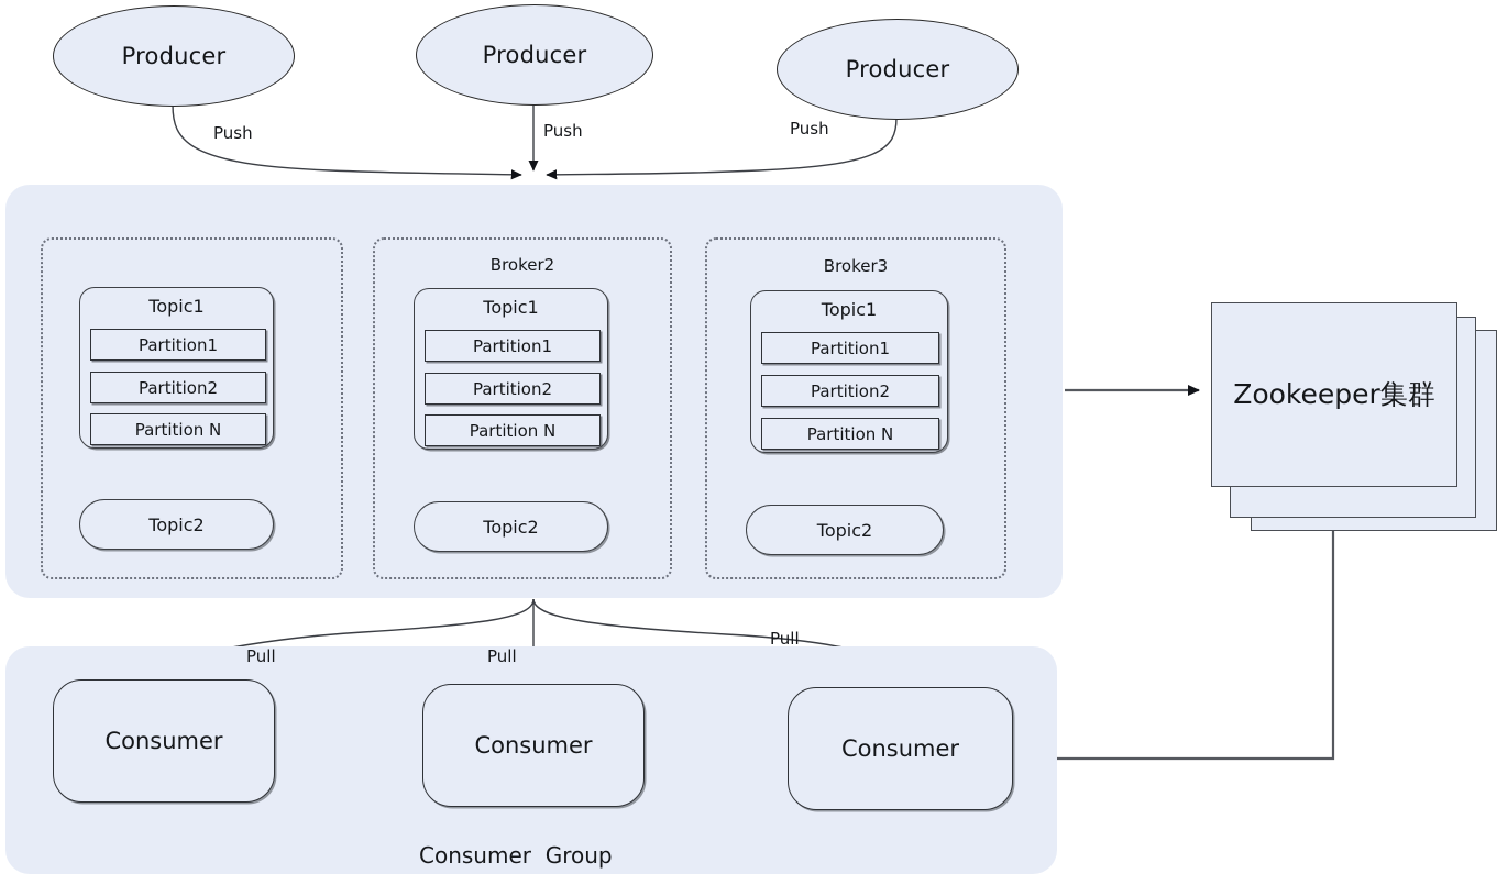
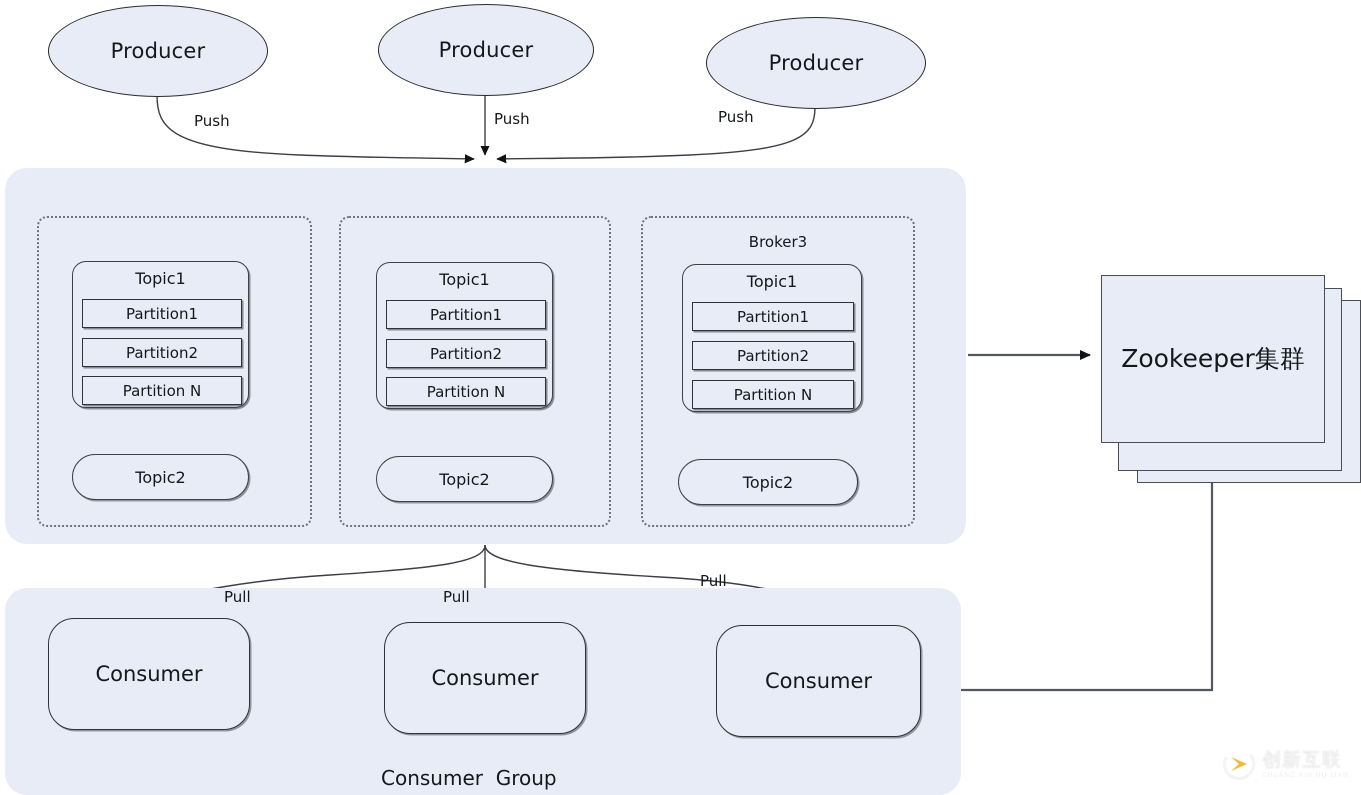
  Producer
  Producer
  Producer
  Push
  Push
  Push
  Topic1
  Partition1
  Partition2
  Partition N
  Topic2
- Broker2
  Topic1
  Partition1
  Partition2
  Partition N
  Topic2
  Broker3
  Topic1
  Partition1
  Partition2
  Partition N
  Topic2
  Zookeeper集群
  Consumer
  Consumer
  Consumer
  Pull
  Pull
  Pull
  Consumer Group
+ 创新互联
